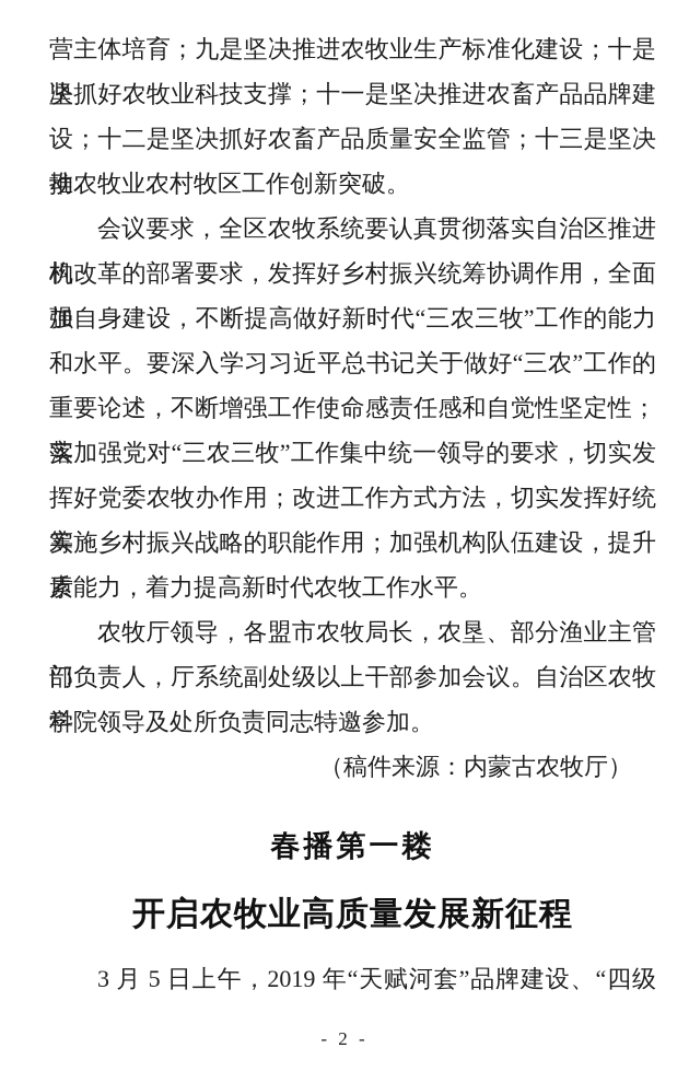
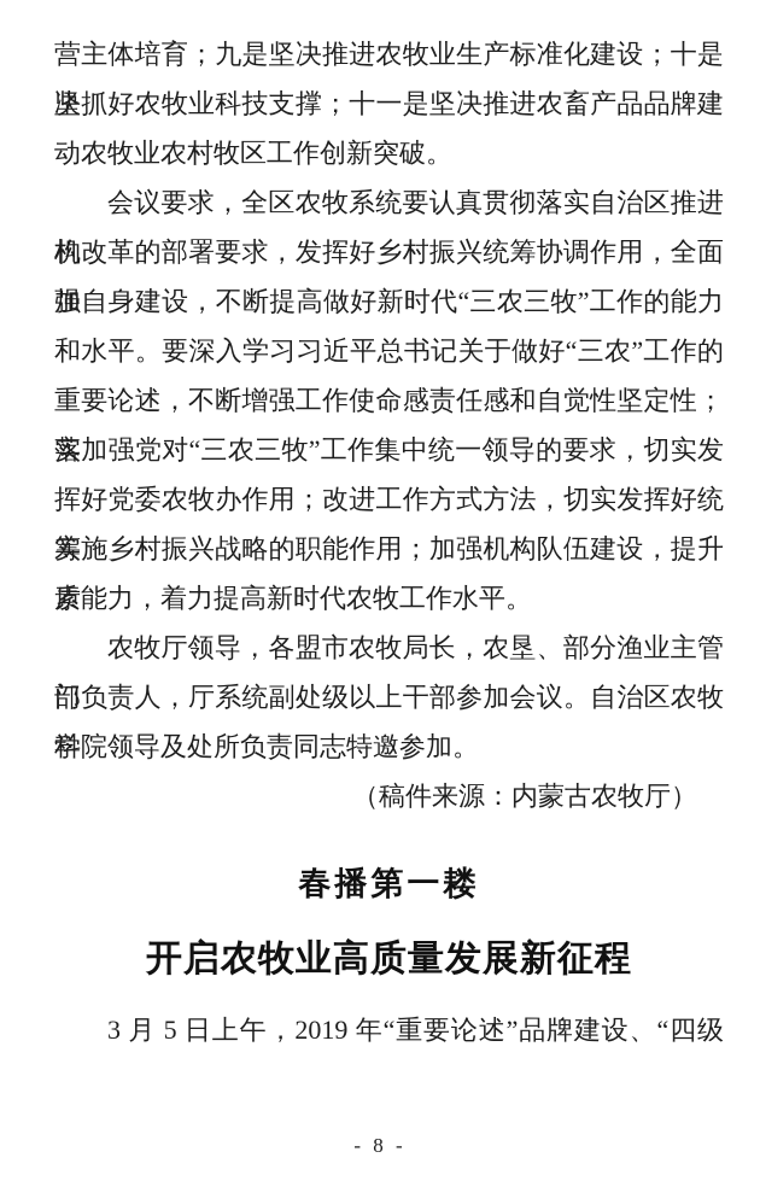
  营主体培育；九是坚决推进农牧业生产标准化建设；十是坚
  决抓好农牧业科技支撑；十一是坚决推进农畜产品品牌建
- 设；十二是坚决抓好农畜产品质量安全监管；十三是坚决推
  动农牧业农村牧区工作创新突破。
  会议要求，全区农牧系统要认真贯彻落实自治区推进机
  构改革的部署要求，发挥好乡村振兴统筹协调作用，全面加
  强自身建设，不断提高做好新时代“三农三牧”工作的能力
  和水平。要深入学习习近平总书记关于做好“三农”工作的
  重要论述，不断增强工作使命感责任感和自觉性坚定性；落
  实加强党对“三农三牧”工作集中统一领导的要求，切实发
  挥好党委农牧办作用；改进工作方式方法，切实发挥好统筹
  实施乡村振兴战略的职能作用；加强机构队伍建设，提升素
  质能力，着力提高新时代农牧工作水平。
  农牧厅领导，各盟市农牧局长，农垦、部分渔业主管部
  门负责人，厅系统副处级以上干部参加会议。自治区农牧科
  学院领导及处所负责同志特邀参加。
  （稿件来源：内蒙古农牧厅）
  春播第一耧
  开启农牧业高质量发展新征程
- 3 月 5 日上午，2019 年“天赋河套”品牌建设、“四级
+ 3 月 5 日上午，2019 年“重要论述”品牌建设、“四级
- - 2 -
+ - 8 -
